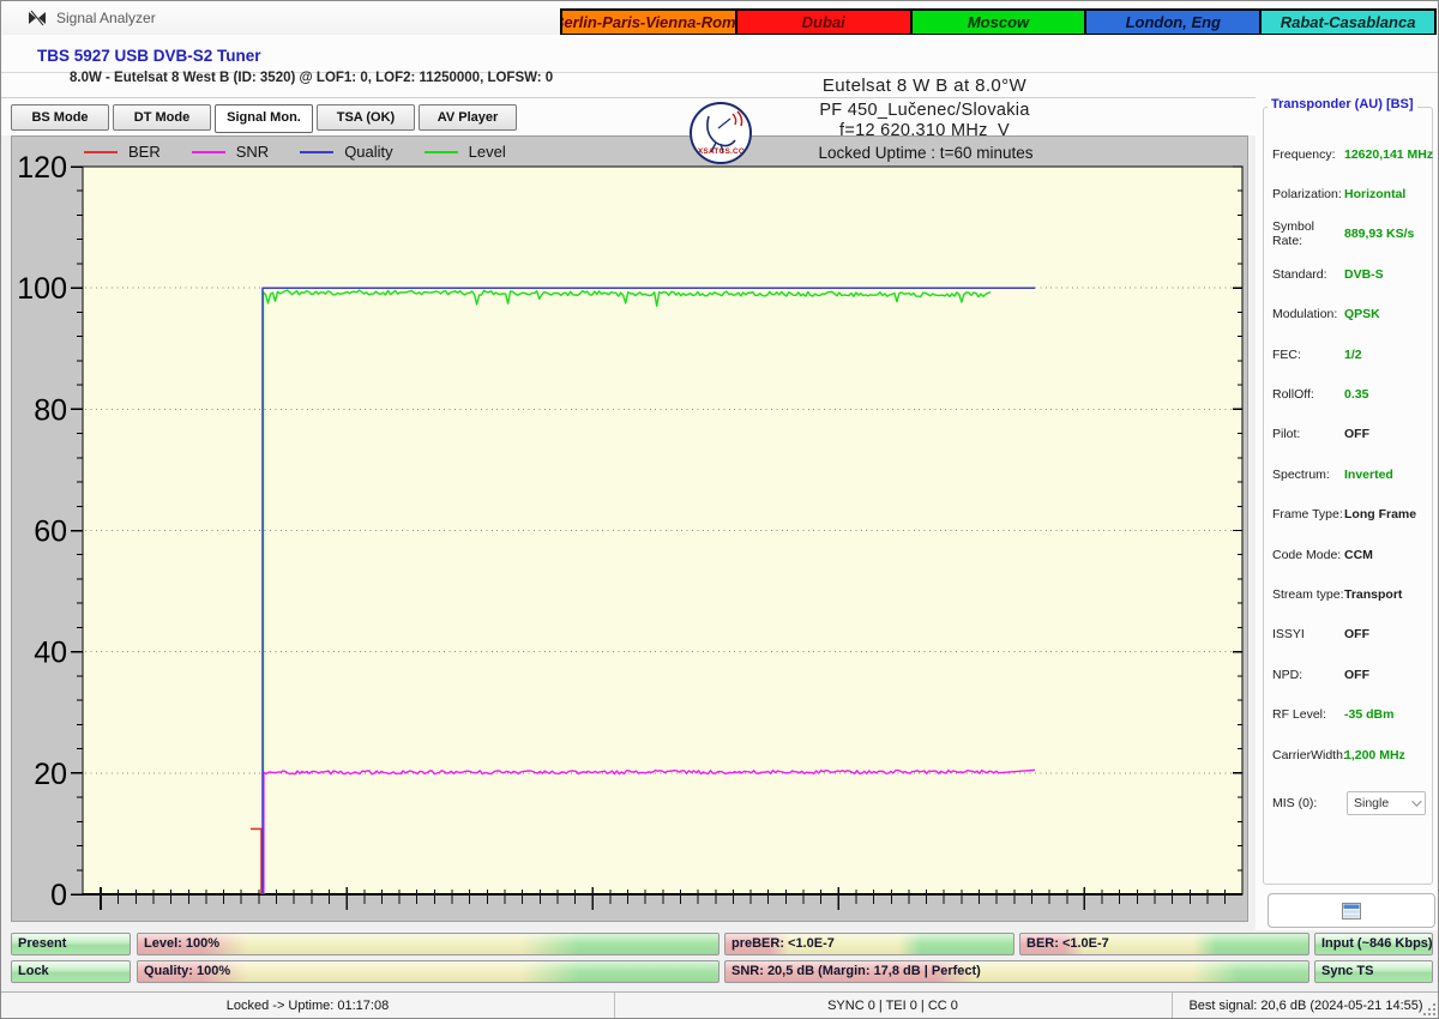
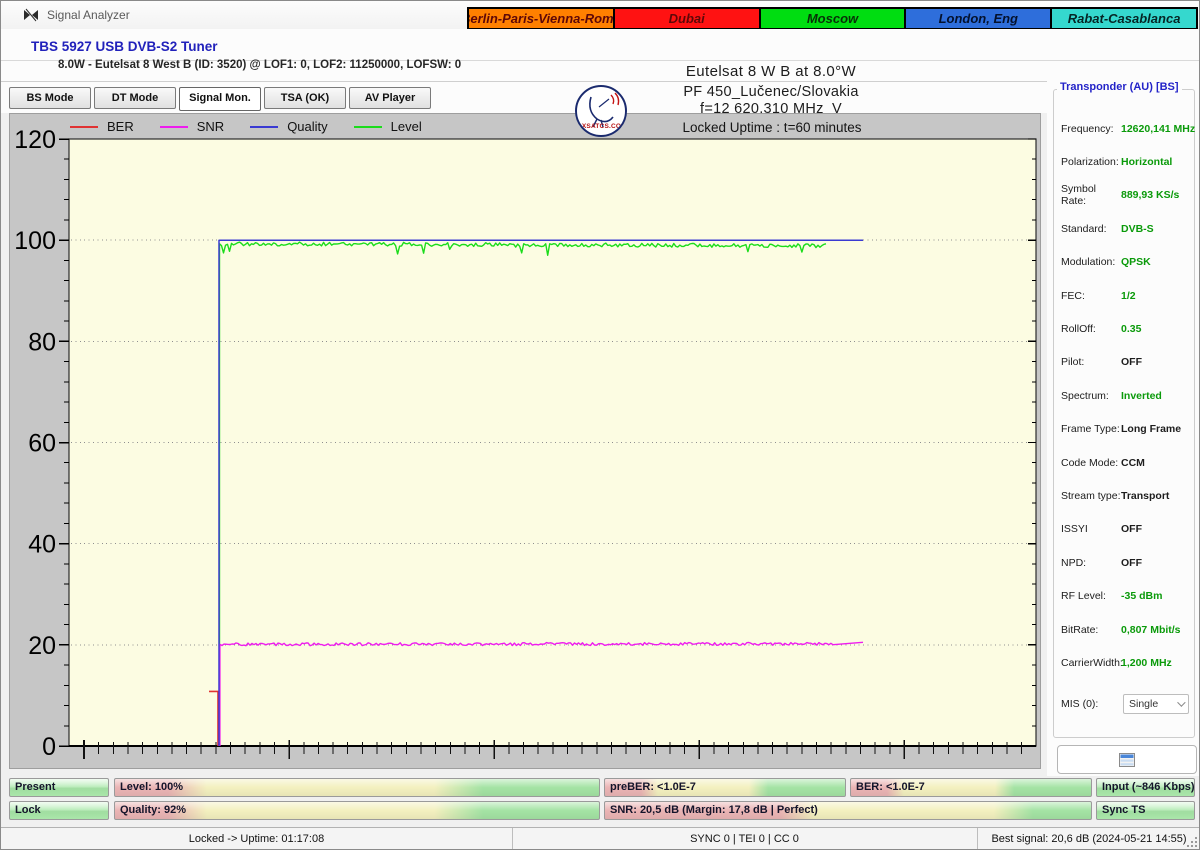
  Signal Analyzer
  erlin-Paris-Vienna-Rom
  Dubai
  Moscow
  London, Eng
  Rabat-Casablanca
  TBS 5927 USB DVB-S2 Tuner
  8.0W - Eutelsat 8 West B (ID: 3520) @ LOF1: 0, LOF2: 11250000, LOFSW: 0
  Eutelsat 8 W B at 8.0°W
  PF 450_Lučenec/Slovakia
  f=12 620,310 MHz_V
  BS Mode
  DT Mode
  Signal Mon.
  TSA (OK)
  AV Player
  BER
  SNR
  Quality
  Level
  Locked Uptime : t=60 minutes
  0
  20
  40
  60
  80
  100
  120
  Transponder (AU) [BS]
  Frequency:
  12620,141 MHz
  Polarization:
  Horizontal
  Symbol Rate:
  889,93 KS/s
  Standard:
  DVB-S
  Modulation:
  QPSK
  FEC:
  1/2
  RollOff:
  0.35
  Pilot:
  OFF
  Spectrum:
  Inverted
  Frame Type:
  Long Frame
  Code Mode:
  CCM
  Stream type:
  Transport
  ISSYI
  OFF
  NPD:
  OFF
  RF Level:
  -35 dBm
+ BitRate:
+ 0,807 Mbit/s
  CarrierWidth
  1,200 MHz
  MIS (0):
  Single
  Present
  Level: 100%
  preBER: <1.0E-7
  BER: <1.0E-7
  Input (~846 Kbps)
  Lock
- Quality: 100%
+ Quality: 92%
  SNR: 20,5 dB (Margin: 17,8 dB | Perfect)
  Sync TS
  Locked -> Uptime: 01:17:08
  SYNC 0 | TEI 0 | CC 0
  Best signal: 20,6 dB (2024-05-21 14:55
